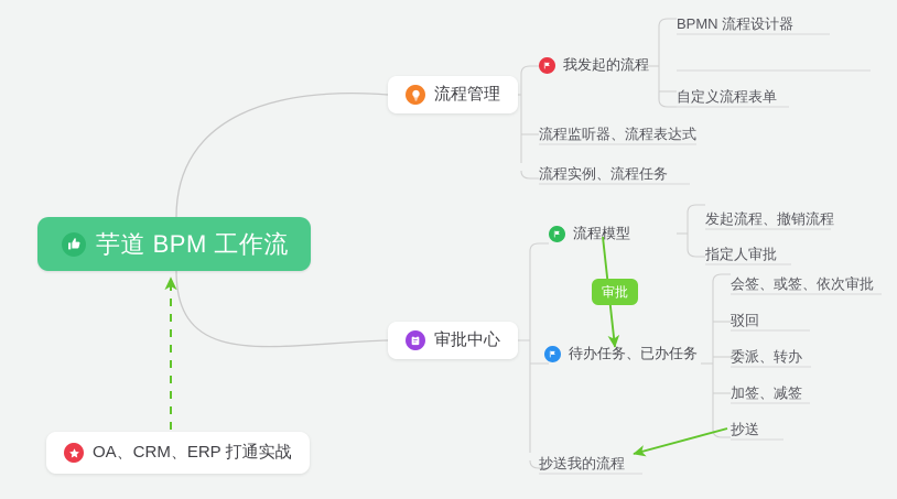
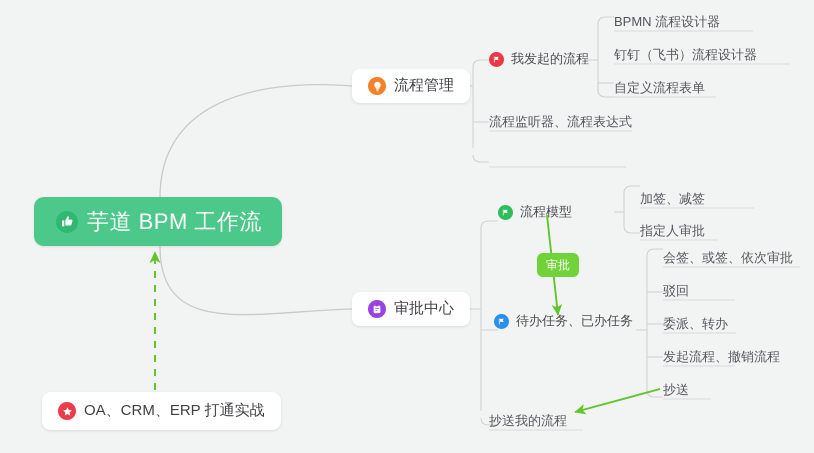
  芋道 BPM 工作流
  OA、CRM、ERP 打通实战
  流程管理
  我发起的流程
  BPMN 流程设计器
+ 钉钉（飞书）流程设计器
  自定义流程表单
  流程监听器、流程表达式
- 流程实例、流程任务
  审批中心
  流程模型
- 发起流程、撤销流程
+ 加签、减签
  指定人审批
  待办任务、已办任务
  会签、或签、依次审批
  驳回
  委派、转办
- 加签、减签
+ 发起流程、撤销流程
  抄送
  抄送我的流程
  审批
